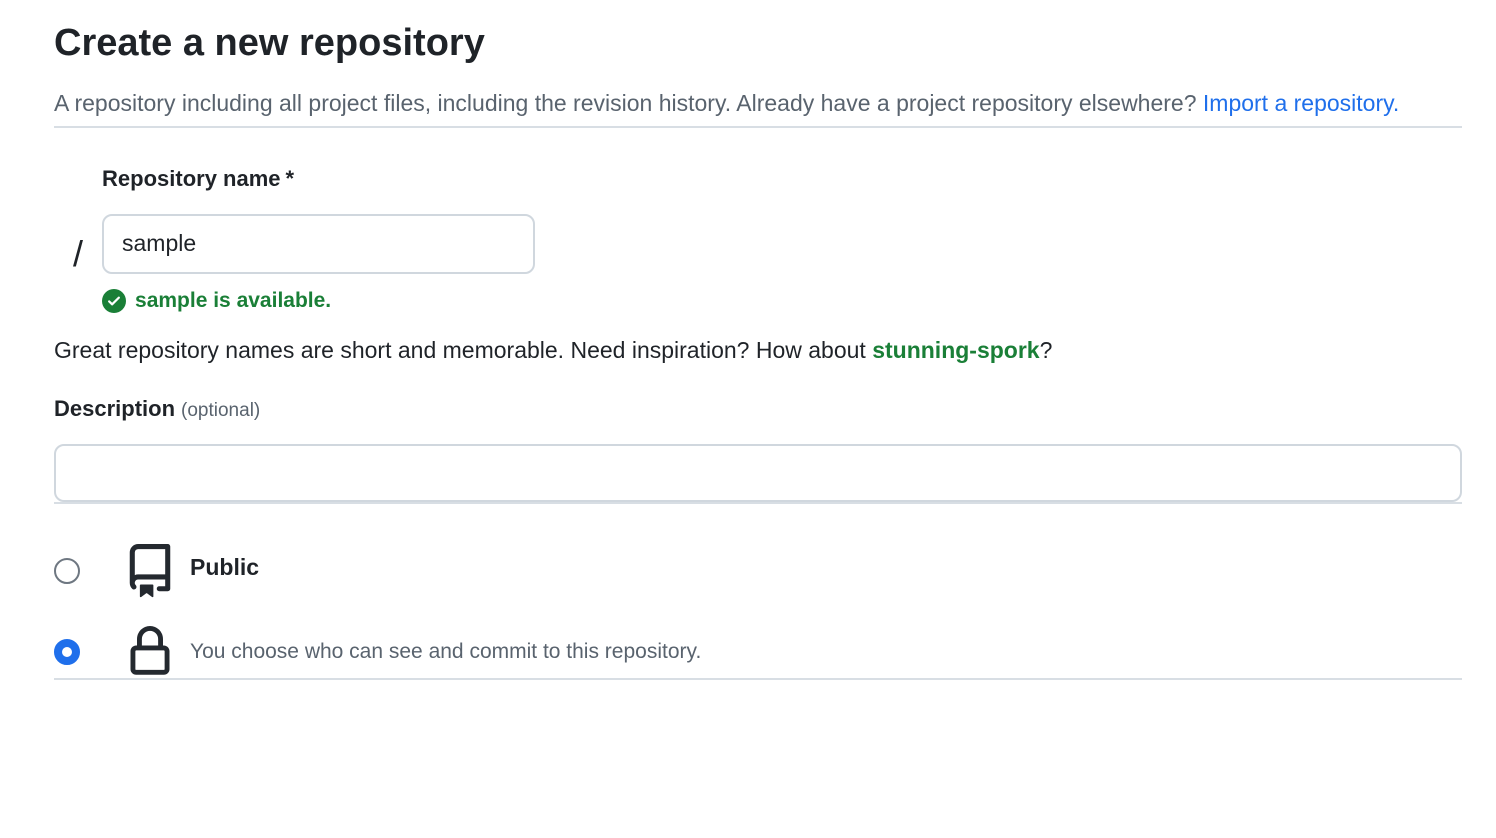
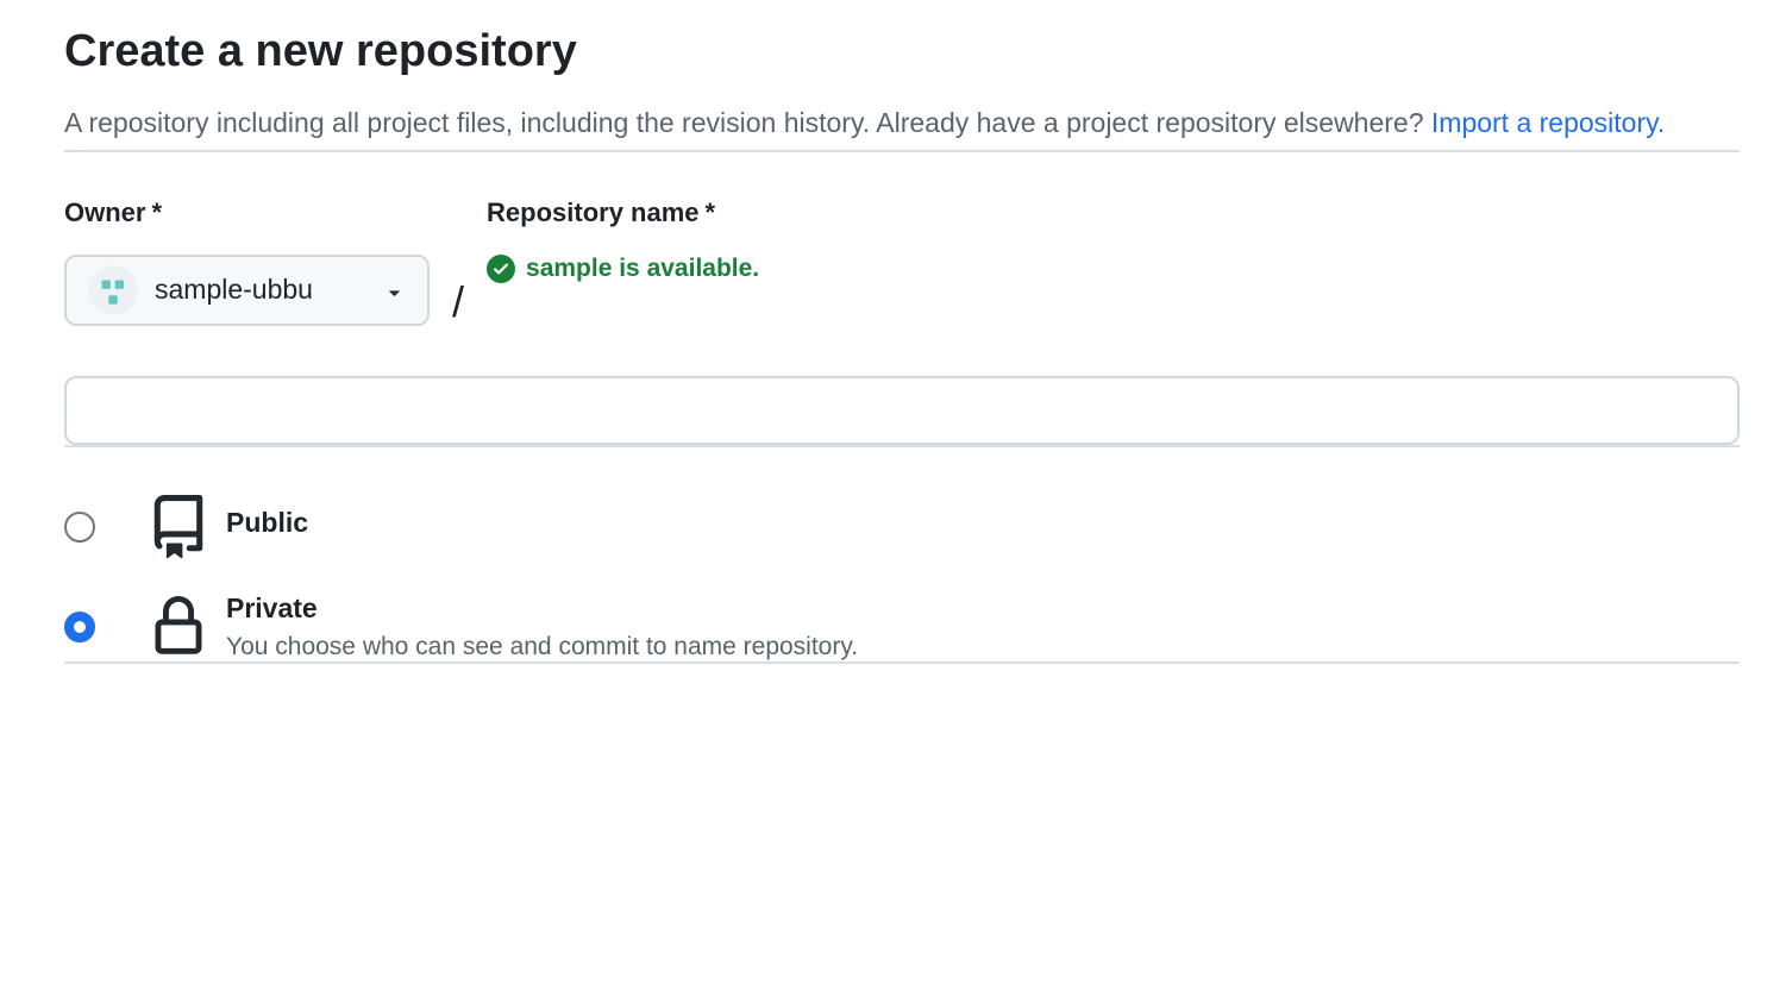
  Create a new repository
  A repository including all project files, including the revision history. Already have a project repository elsewhere? Import a repository.
+ Owner *
+ sample-ubbu
  /
  Repository name *
- sample
  sample is available.
- Great repository names are short and memorable. Need inspiration? How about stunning-spork?
- Description (optional)
  Public
+ Private
- You choose who can see and commit to this repository.
+ You choose who can see and commit to name repository.
